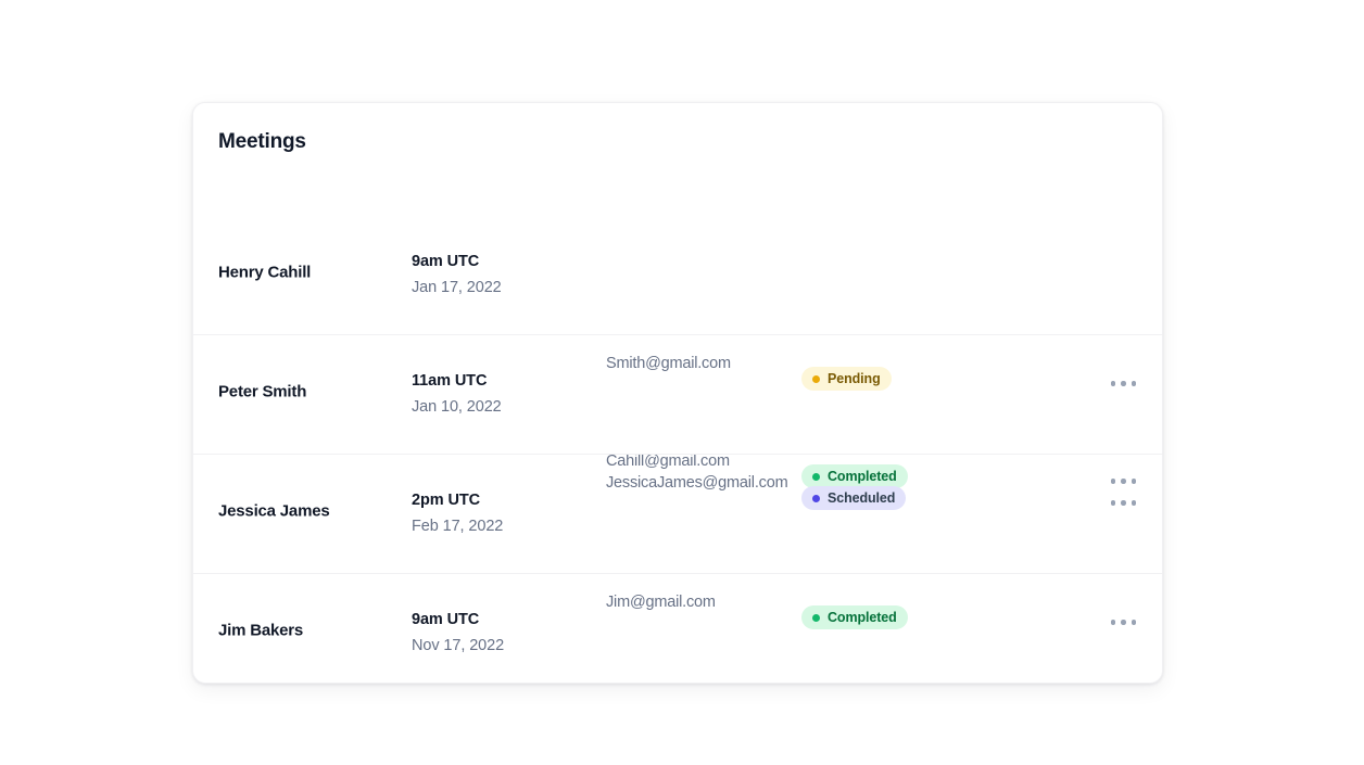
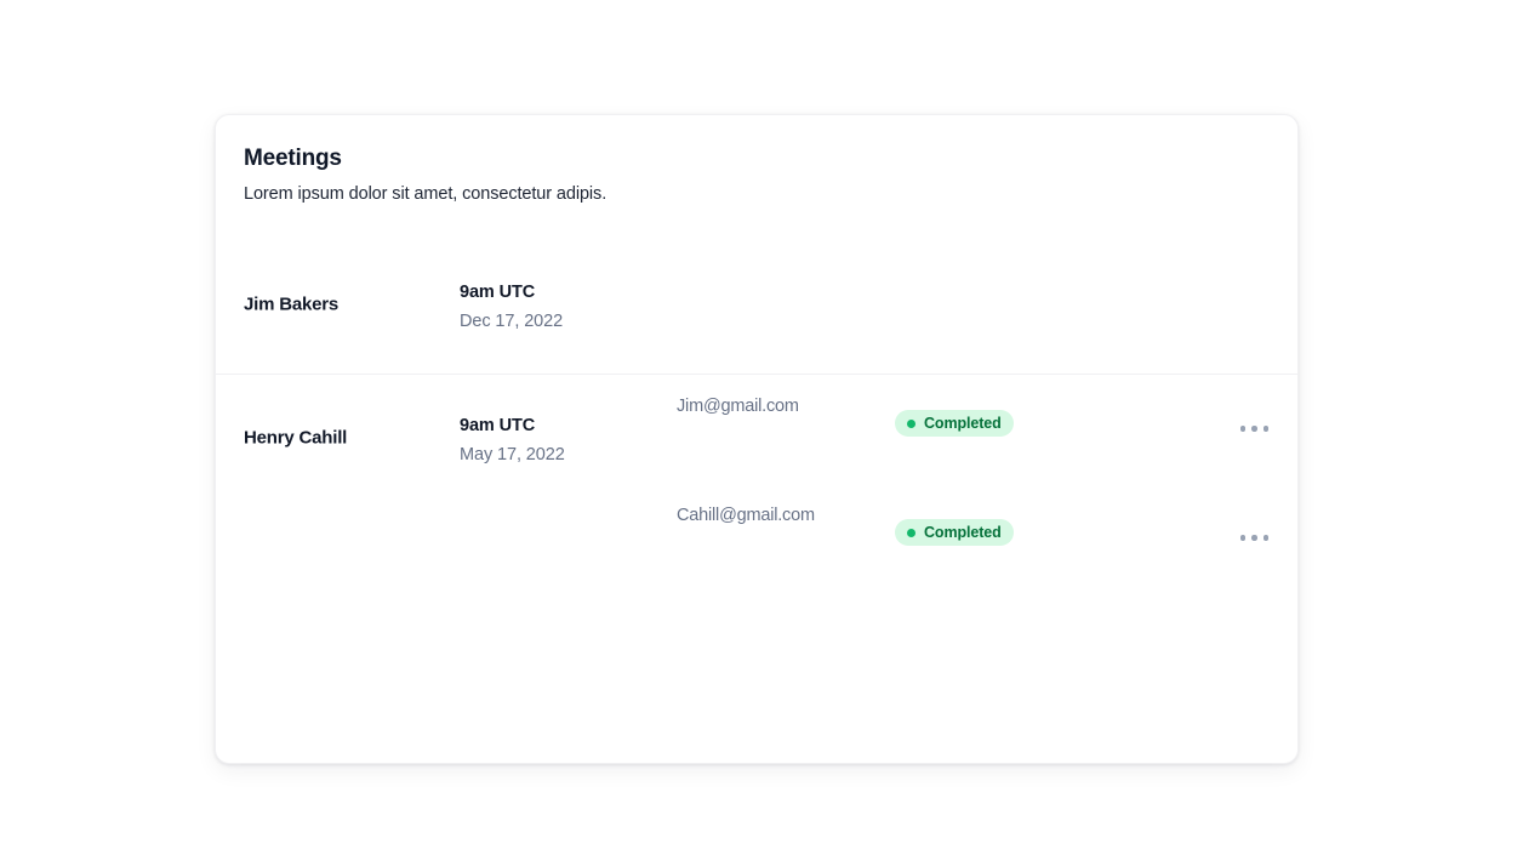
  Meetings
+ Lorem ipsum dolor sit amet, consectetur adipis.
- Henry Cahill
+ Jim Bakers
  9am UTC
- Jan 17, 2022
+ Dec 17, 2022
  Cahill@gmail.com
  Completed
- Peter Smith
- 11am UTC
- Jan 10, 2022
- Smith@gmail.com
- Pending
- Jessica James
- 2pm UTC
- Feb 17, 2022
- JessicaJames@gmail.com
- Scheduled
- Jim Bakers
+ Henry Cahill
  9am UTC
- Nov 17, 2022
+ May 17, 2022
  Jim@gmail.com
  Completed
